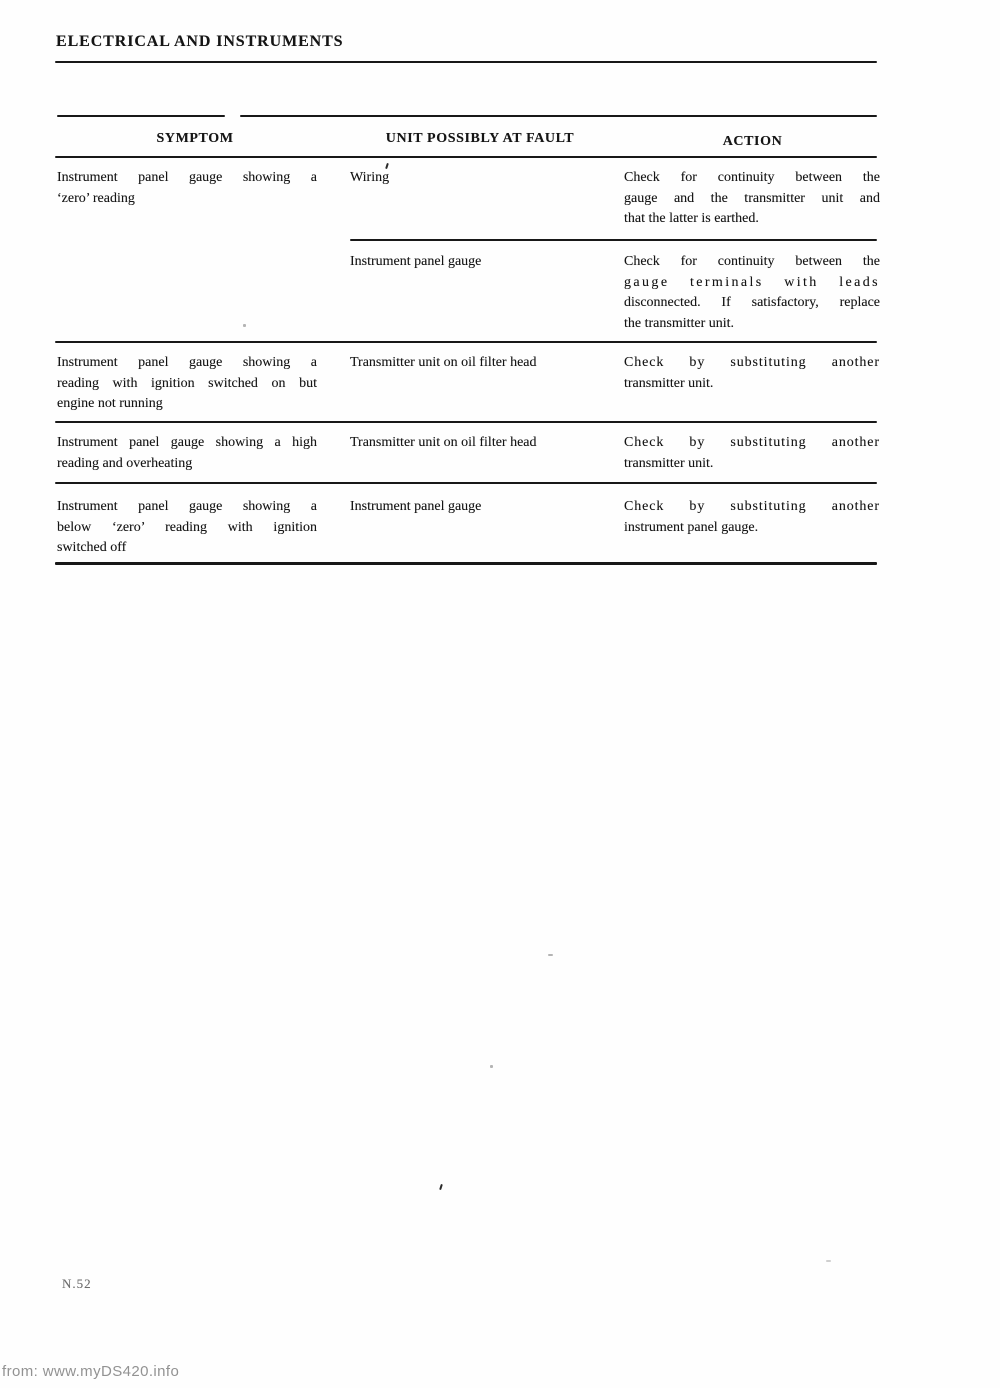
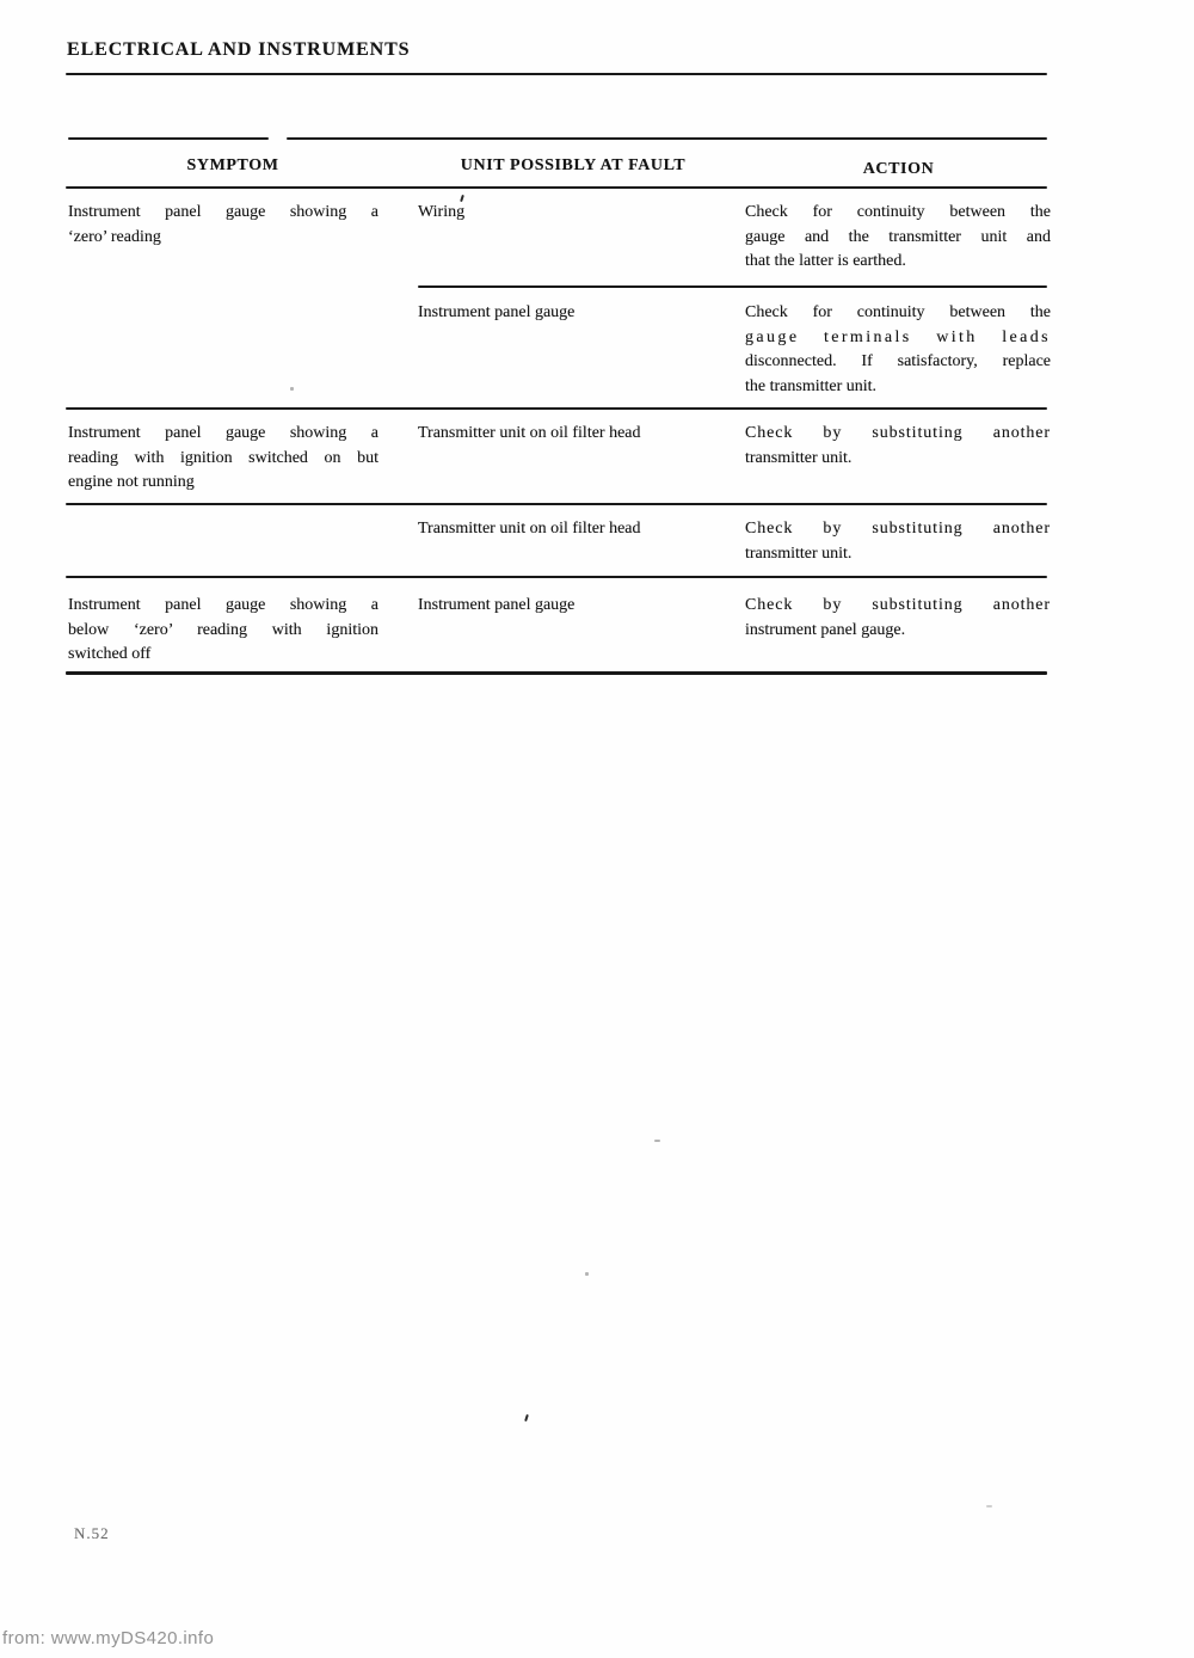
  ELECTRICAL AND INSTRUMENTS
  SYMPTOM
  UNIT POSSIBLY AT FAULT
  ACTION
  Instrument panel gauge showing a
  ‘zero’ reading
  Wiring
  Check for continuity between the
  gauge and the transmitter unit and
  that the latter is earthed.
  Instrument panel gauge
  Check for continuity between the
  gauge terminals with leads
  disconnected. If satisfactory, replace
  the transmitter unit.
  Instrument panel gauge showing a
  reading with ignition switched on but
  engine not running
  Transmitter unit on oil filter head
  Check by substituting another
  transmitter unit.
- Instrument panel gauge showing a high
- reading and overheating
  Transmitter unit on oil filter head
  Check by substituting another
  transmitter unit.
  Instrument panel gauge showing a
  below ‘zero’ reading with ignition
  switched off
  Instrument panel gauge
  Check by substituting another
  instrument panel gauge.
  N.52
  from: www.myDS420.info
